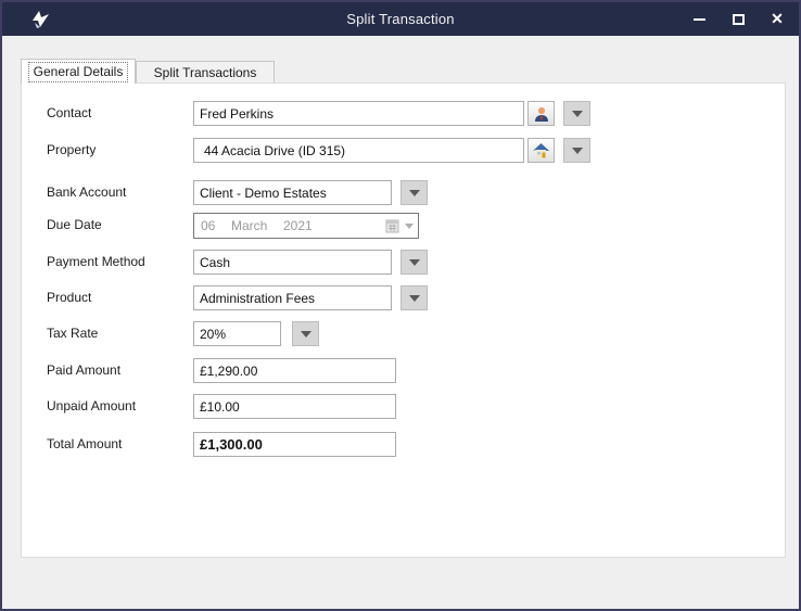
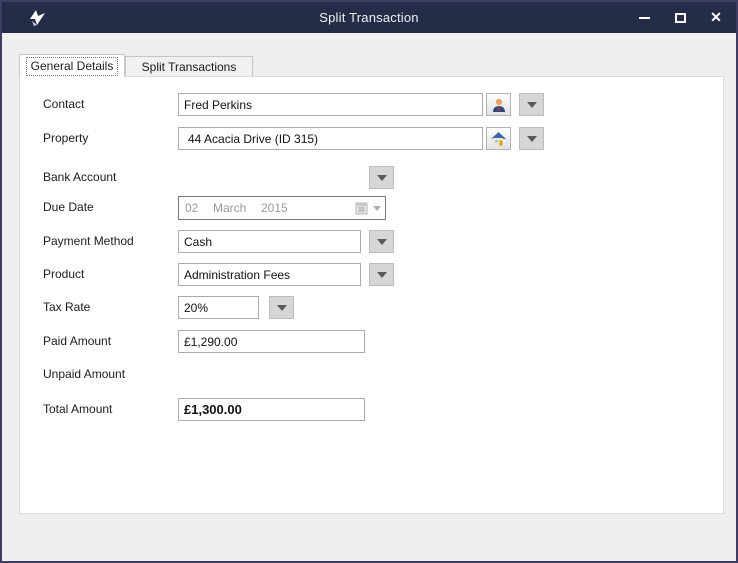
  Split Transaction
  ✕
  General Details
  Split Transactions
  Contact
  Fred Perkins
  Property
  44 Acacia Drive (ID 315)
  Bank Account
- Client - Demo Estates
  Due Date
- 06
+ 02
  March
- 2021
+ 2015
  Payment Method
  Cash
  Product
  Administration Fees
  Tax Rate
  20%
  Paid Amount
  £1,290.00
  Unpaid Amount
- £10.00
  Total Amount
  £1,300.00
